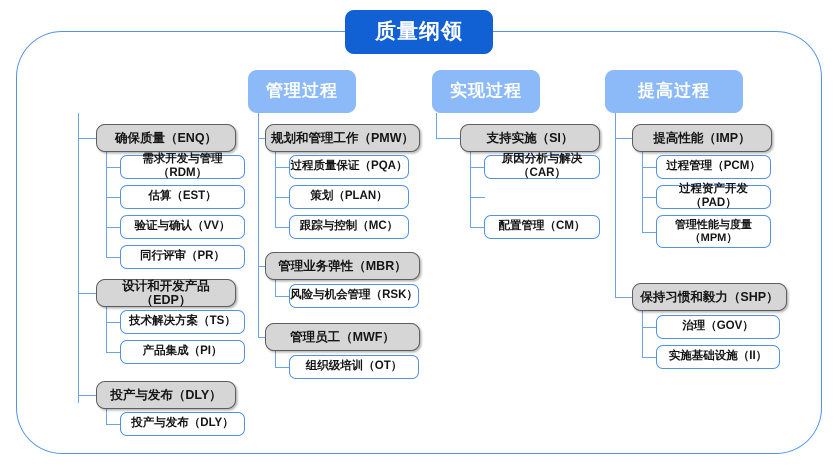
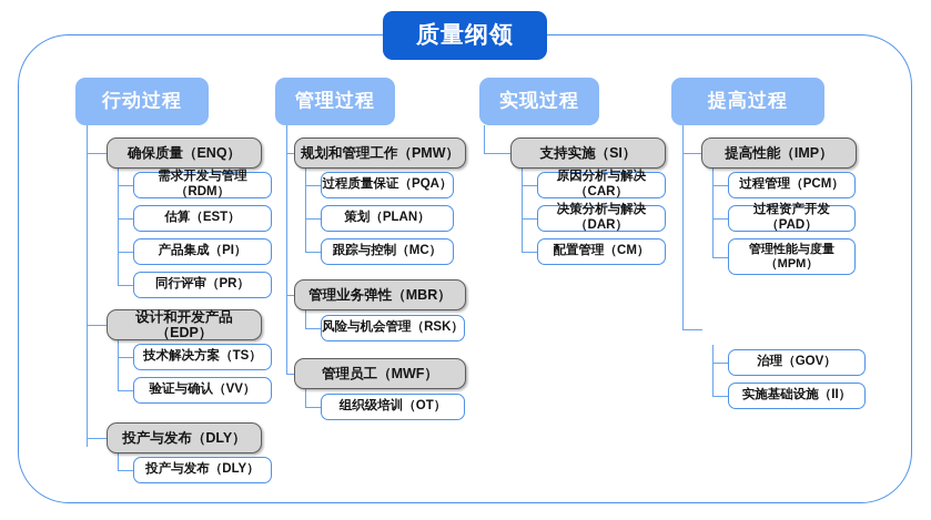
  质量纲领
+ 行动过程
  确保质量（ENQ）
  需求开发与管理（RDM）
  估算（EST）
- 验证与确认（VV）
+ 产品集成（PI）
  同行评审（PR）
  设计和开发产品（EDP）
  技术解决方案（TS）
- 产品集成（PI）
+ 验证与确认（VV）
  投产与发布（DLY）
  投产与发布（DLY）
  管理过程
  规划和管理工作（PMW）
  过程质量保证（PQA）
  策划（PLAN）
  跟踪与控制（MC）
  管理业务弹性（MBR）
  风险与机会管理（RSK）
  管理员工（MWF）
  组织级培训（OT）
  实现过程
  支持实施（SI）
  原因分析与解决（CAR）
+ 决策分析与解决（DAR）
  配置管理（CM）
  提高过程
  提高性能（IMP）
  过程管理（PCM）
  过程资产开发（PAD）
  管理性能与度量
  （MPM）
- 保持习惯和毅力（SHP）
  治理（GOV）
  实施基础设施（II）
